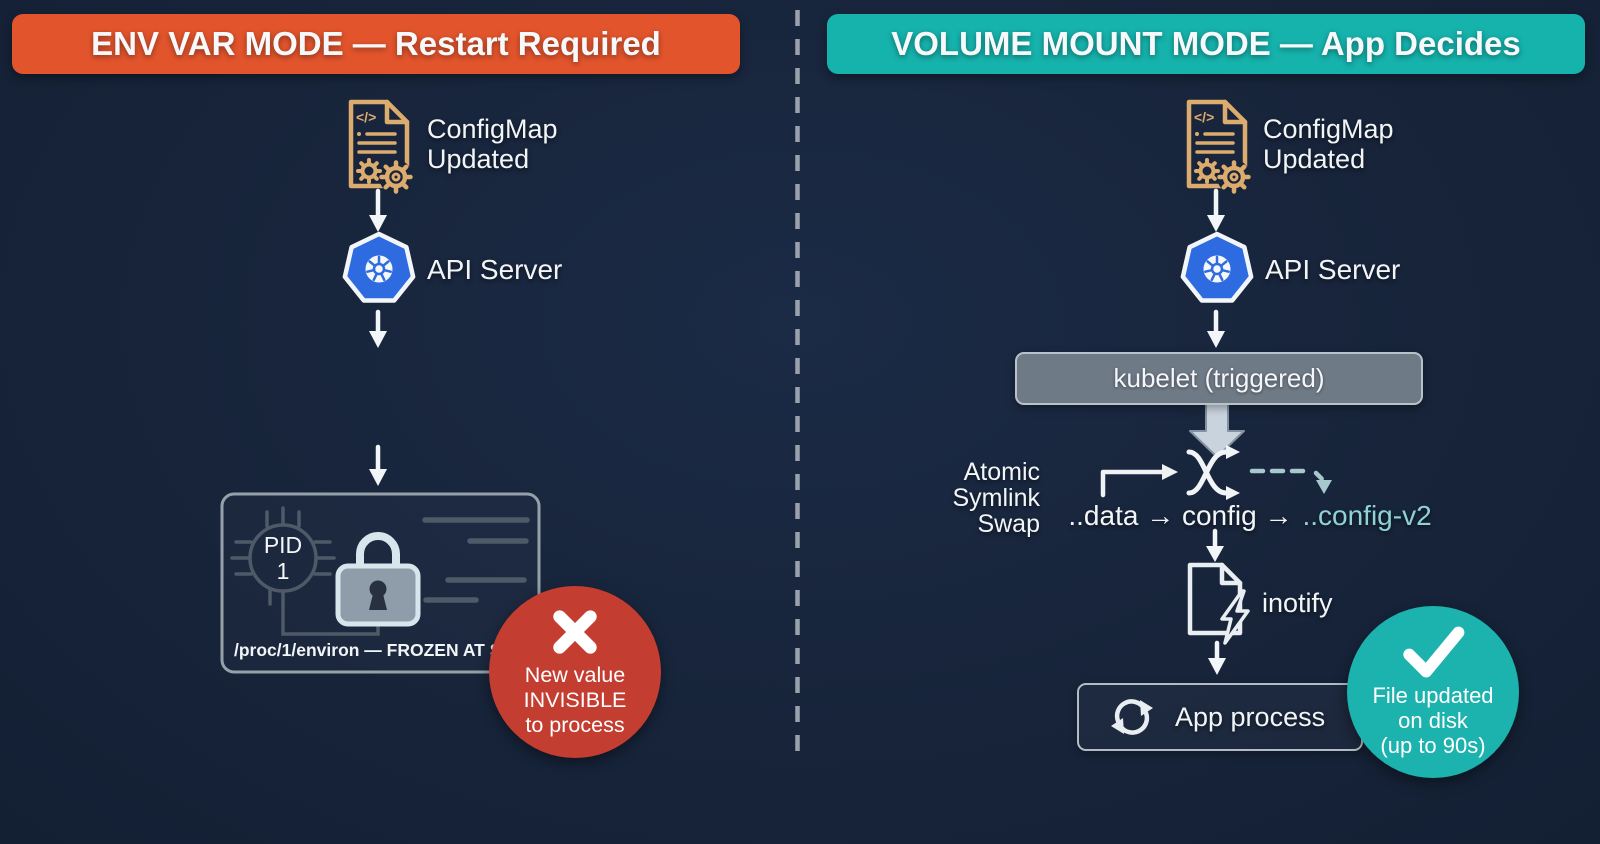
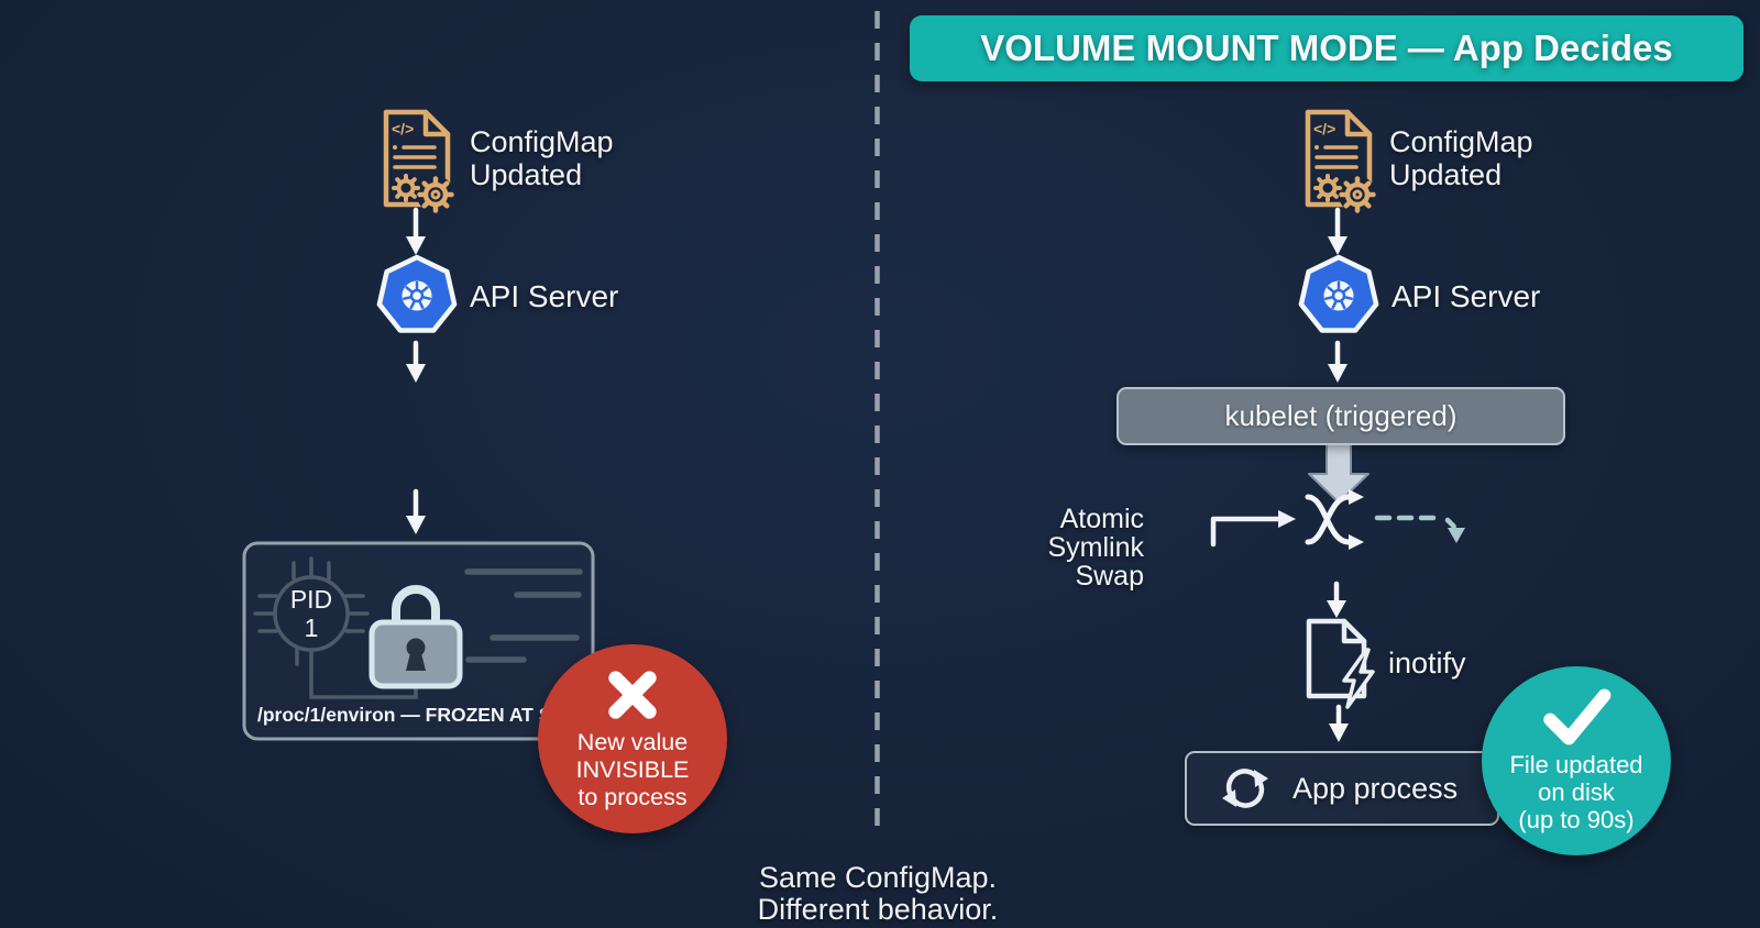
- ENV VAR MODE — Restart Required
  VOLUME MOUNT MODE — App Decides
  </>
  ConfigMap
  Updated
  </>
  ConfigMap
  Updated
  API Server
  API Server
  kubelet (triggered)
  PID
  1
  /proc/1/environ — FROZEN AT
  New value
  INVISIBLE
  to process
  Atomic
  Symlink
  Swap
- ..data → config →
- ..config-v2
  inotify
  App process
  File updated
  on disk
  (up to 90s)
+ Same ConfigMap.
+ Different behavior.
